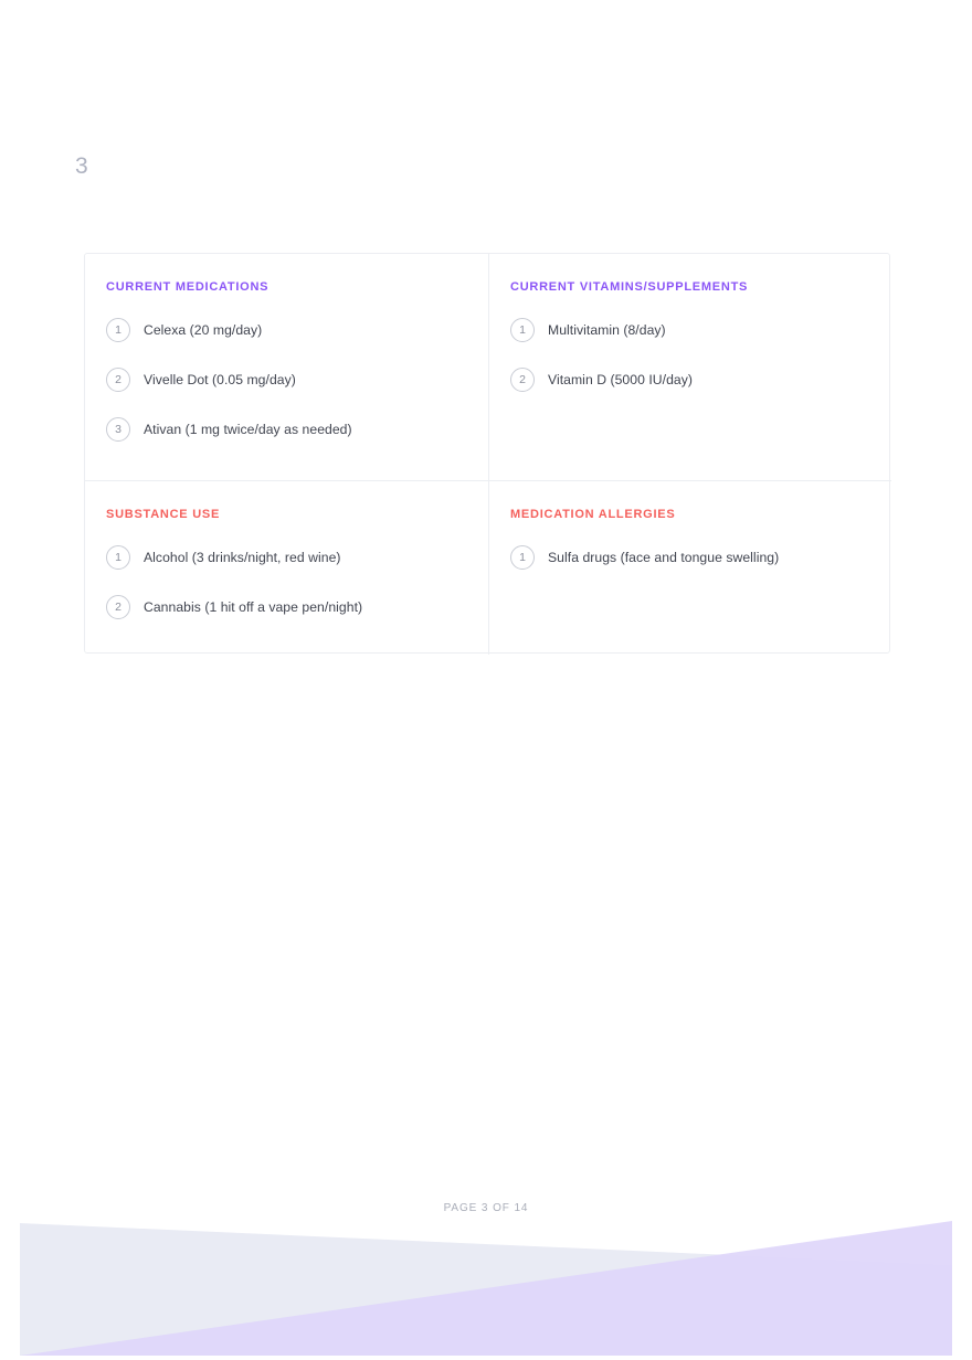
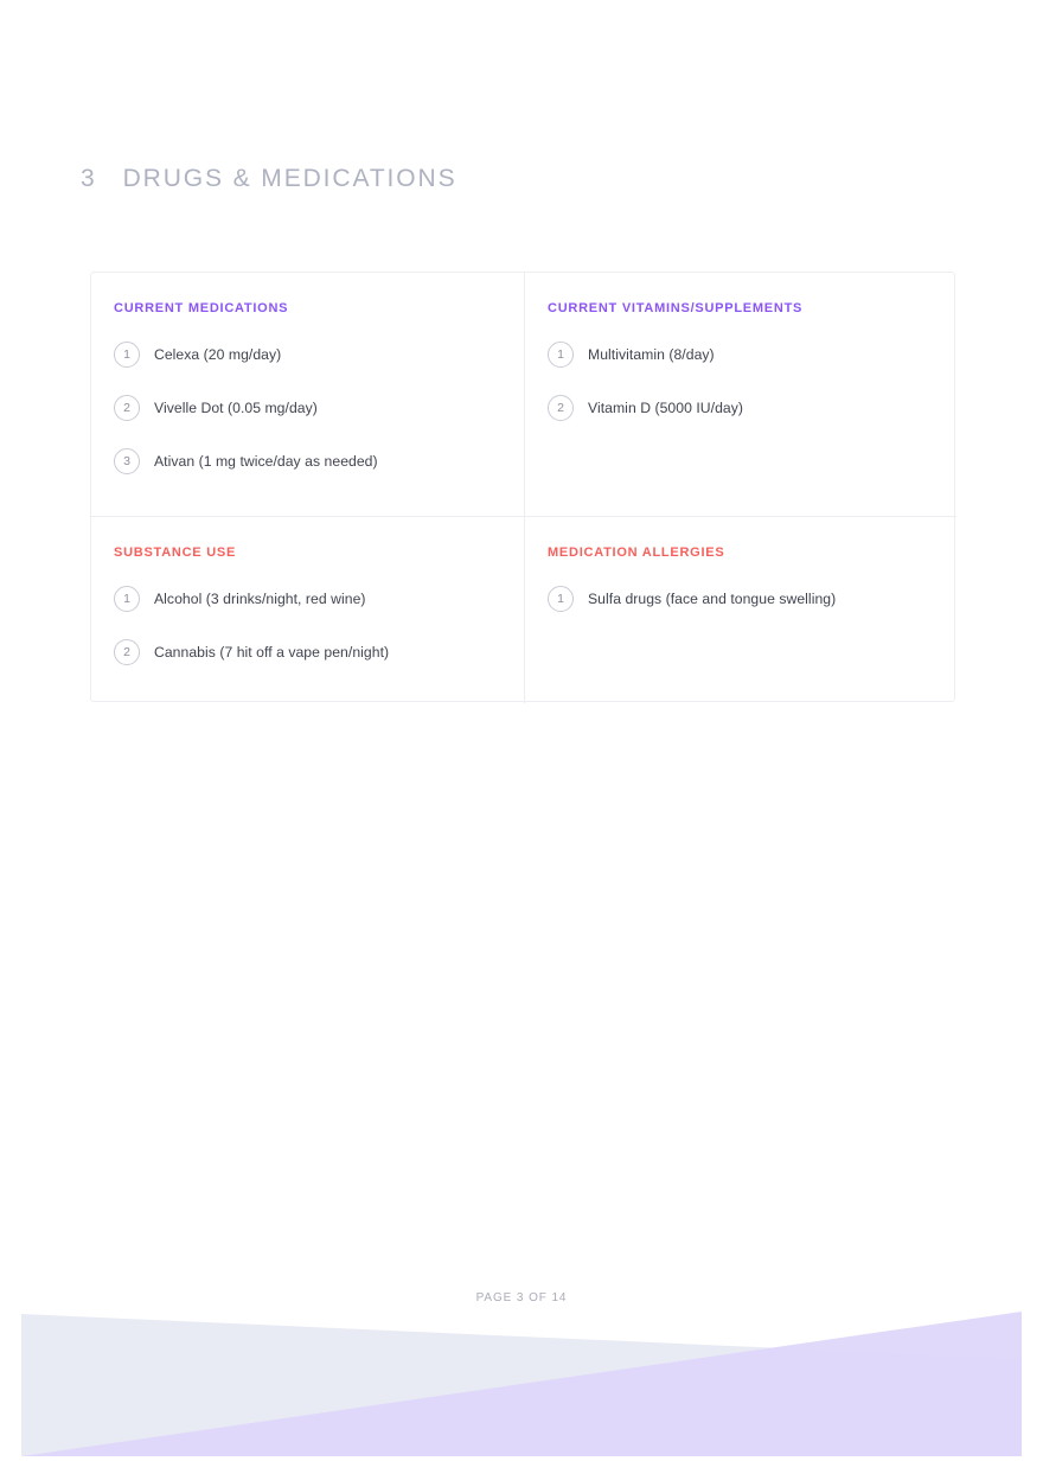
  3
+ DRUGS & MEDICATIONS
  CURRENT MEDICATIONS
  1
  Celexa (20 mg/day)
  2
  Vivelle Dot (0.05 mg/day)
  3
  Ativan (1 mg twice/day as needed)
  CURRENT VITAMINS/SUPPLEMENTS
  1
  Multivitamin (8/day)
  2
  Vitamin D (5000 IU/day)
  SUBSTANCE USE
  1
  Alcohol (3 drinks/night, red wine)
  2
- Cannabis (1 hit off a vape pen/night)
+ Cannabis (7 hit off a vape pen/night)
  MEDICATION ALLERGIES
  1
  Sulfa drugs (face and tongue swelling)
  PAGE 3 OF 14
